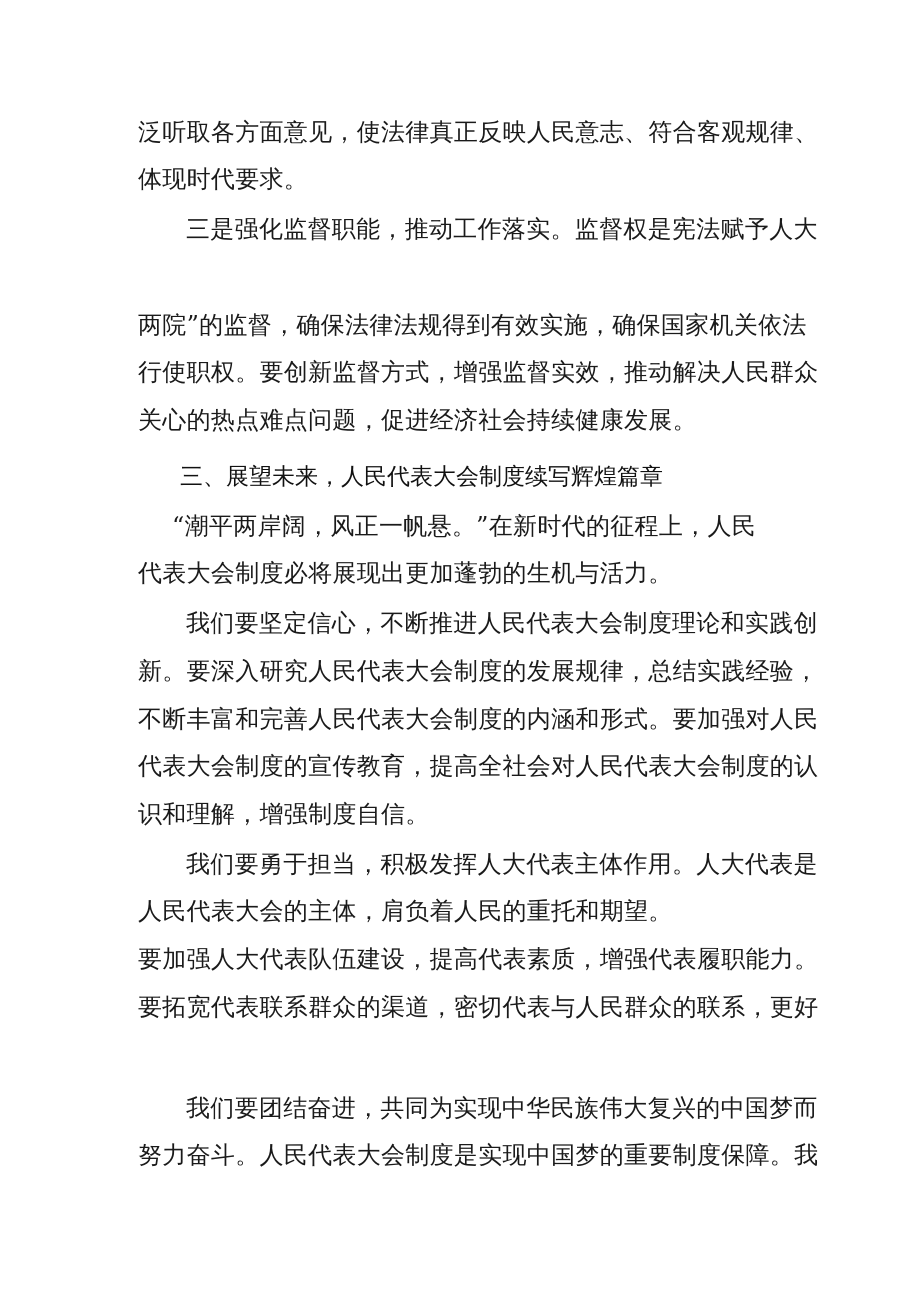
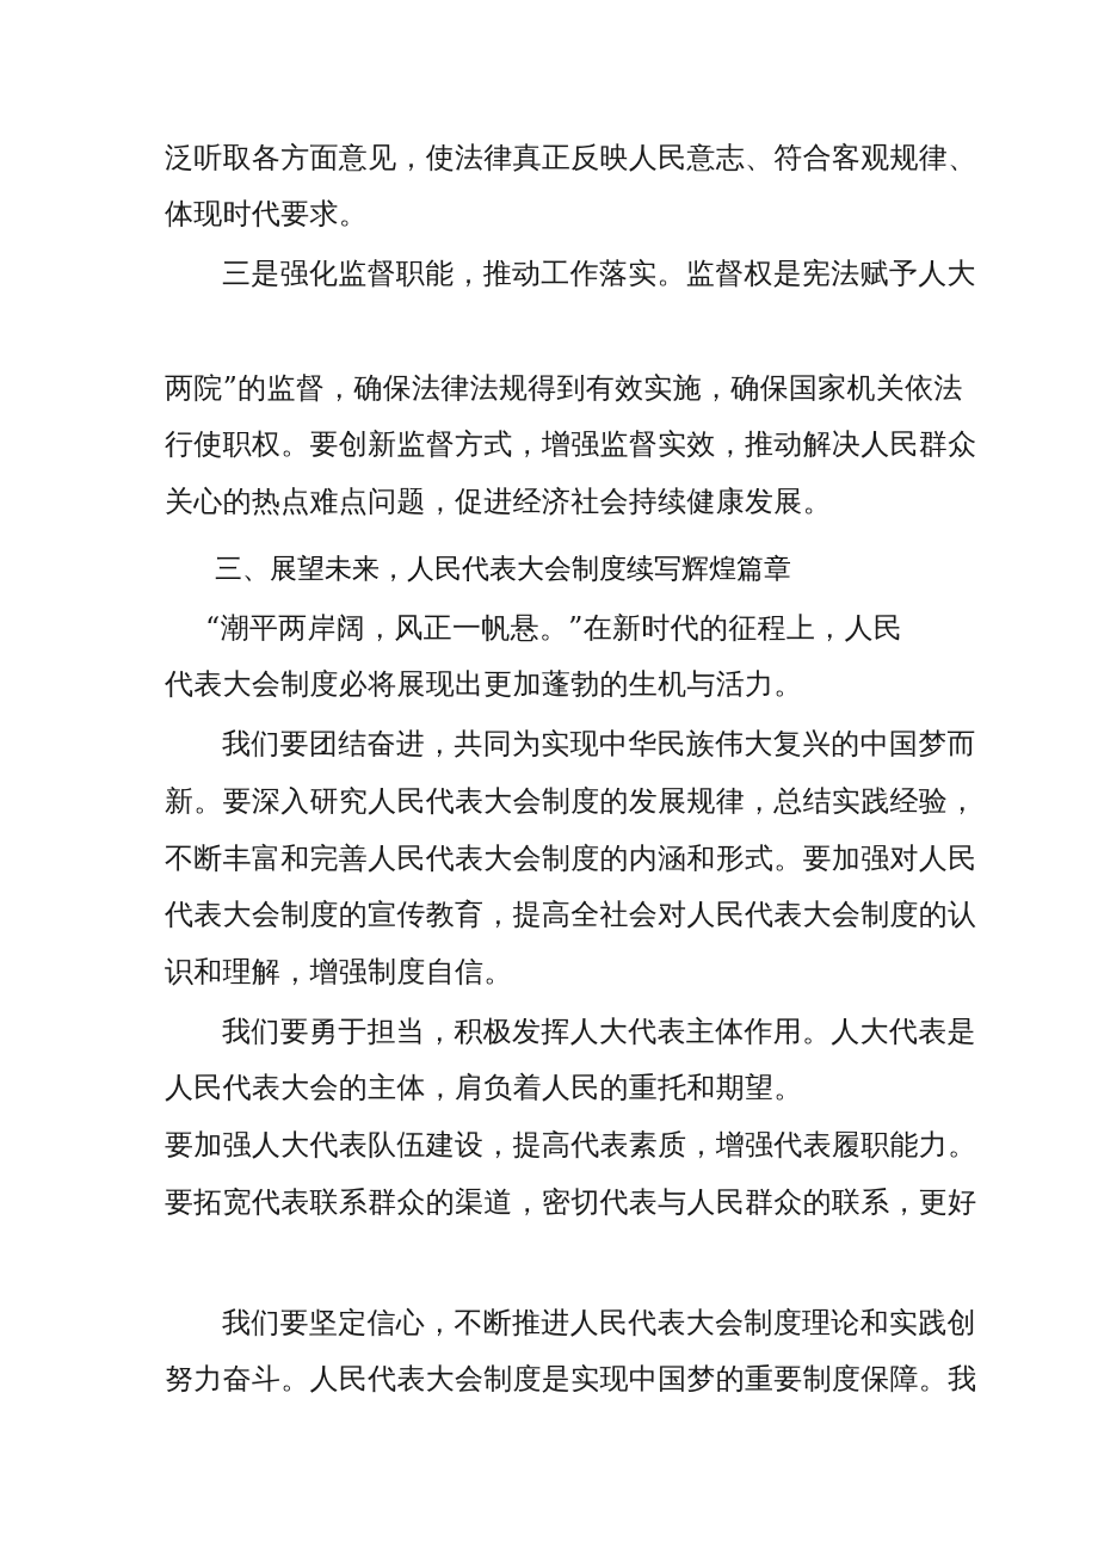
  泛听取各方面意见，使法律真正反映人民意志、符合客观规律、
  体现时代要求。
  三是强化监督职能，推动工作落实。监督权是宪法赋予人大
  两院”的监督，确保法律法规得到有效实施，确保国家机关依法
  行使职权。要创新监督方式，增强监督实效，推动解决人民群众
  关心的热点难点问题，促进经济社会持续健康发展。
  三、展望未来，人民代表大会制度续写辉煌篇章
  “潮平两岸阔，风正一帆悬。”在新时代的征程上，人民
  代表大会制度必将展现出更加蓬勃的生机与活力。
- 我们要坚定信心，不断推进人民代表大会制度理论和实践创
+ 我们要团结奋进，共同为实现中华民族伟大复兴的中国梦而
  新。要深入研究人民代表大会制度的发展规律，总结实践经验，
  不断丰富和完善人民代表大会制度的内涵和形式。要加强对人民
  代表大会制度的宣传教育，提高全社会对人民代表大会制度的认
  识和理解，增强制度自信。
  我们要勇于担当，积极发挥人大代表主体作用。人大代表是
  人民代表大会的主体，肩负着人民的重托和期望。
  要加强人大代表队伍建设，提高代表素质，增强代表履职能力。
  要拓宽代表联系群众的渠道，密切代表与人民群众的联系，更好
- 我们要团结奋进，共同为实现中华民族伟大复兴的中国梦而
+ 我们要坚定信心，不断推进人民代表大会制度理论和实践创
  努力奋斗。人民代表大会制度是实现中国梦的重要制度保障。我
